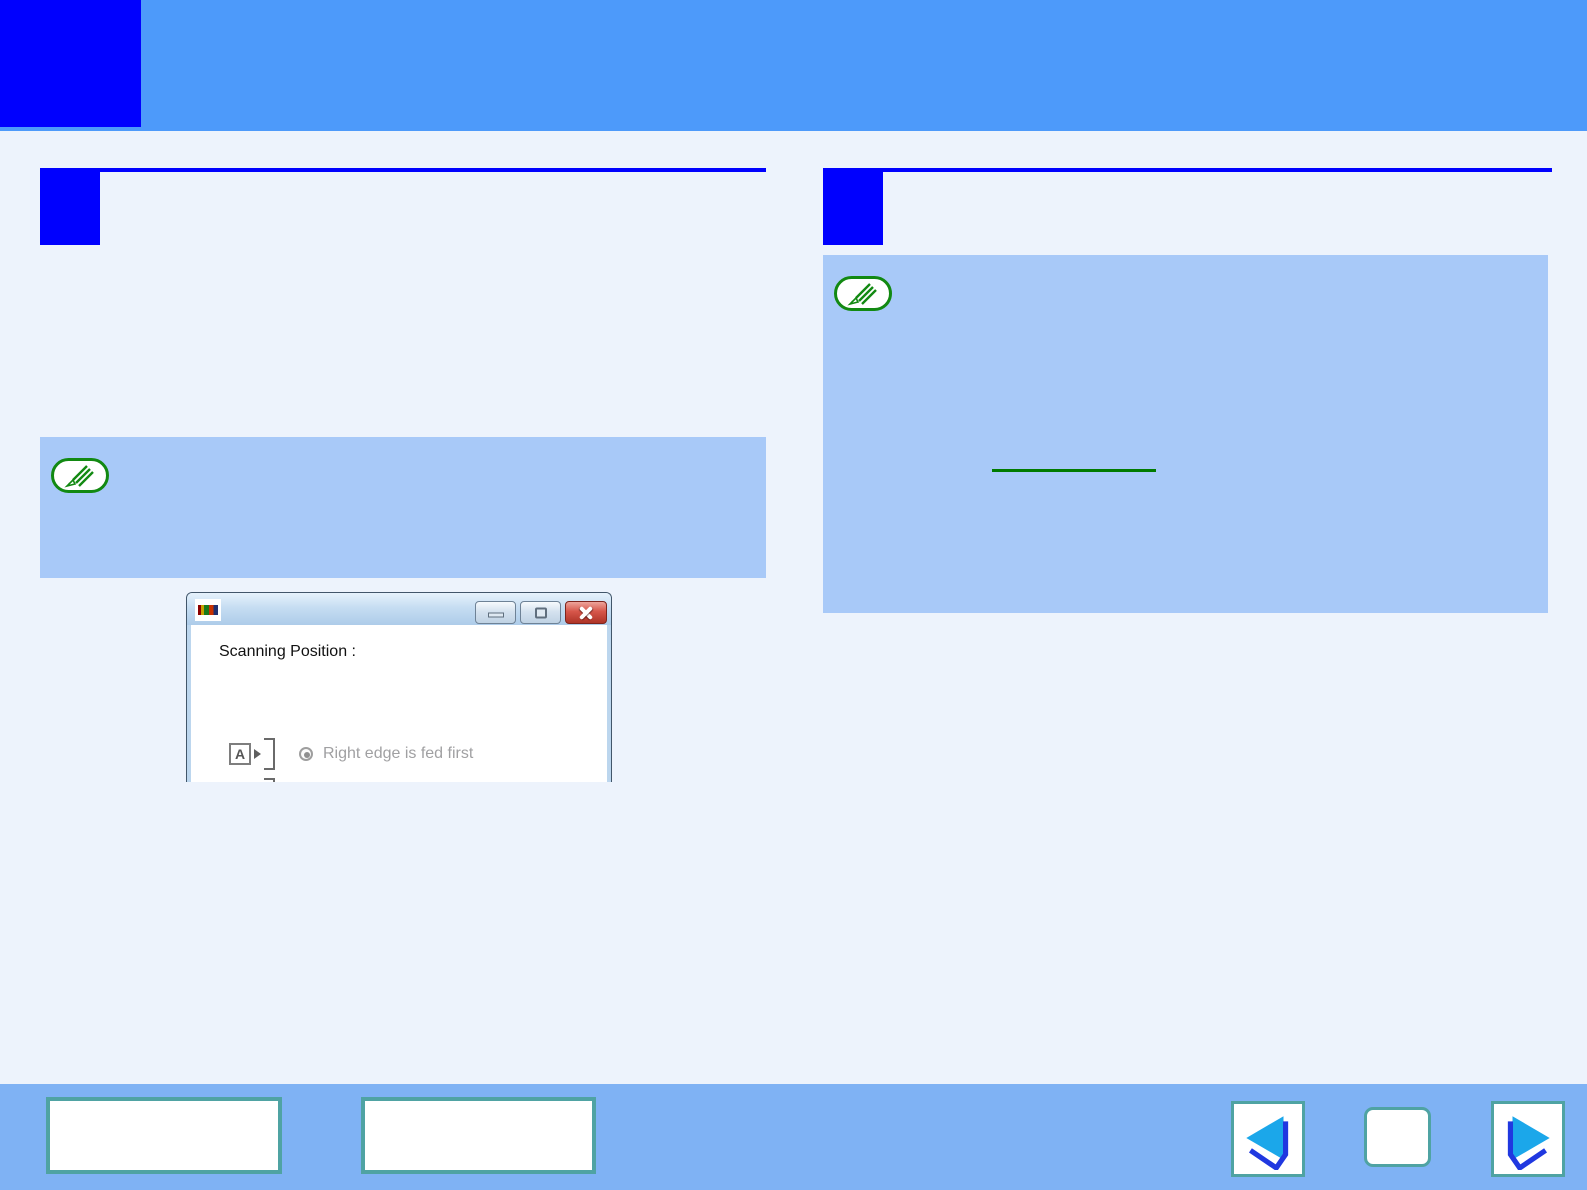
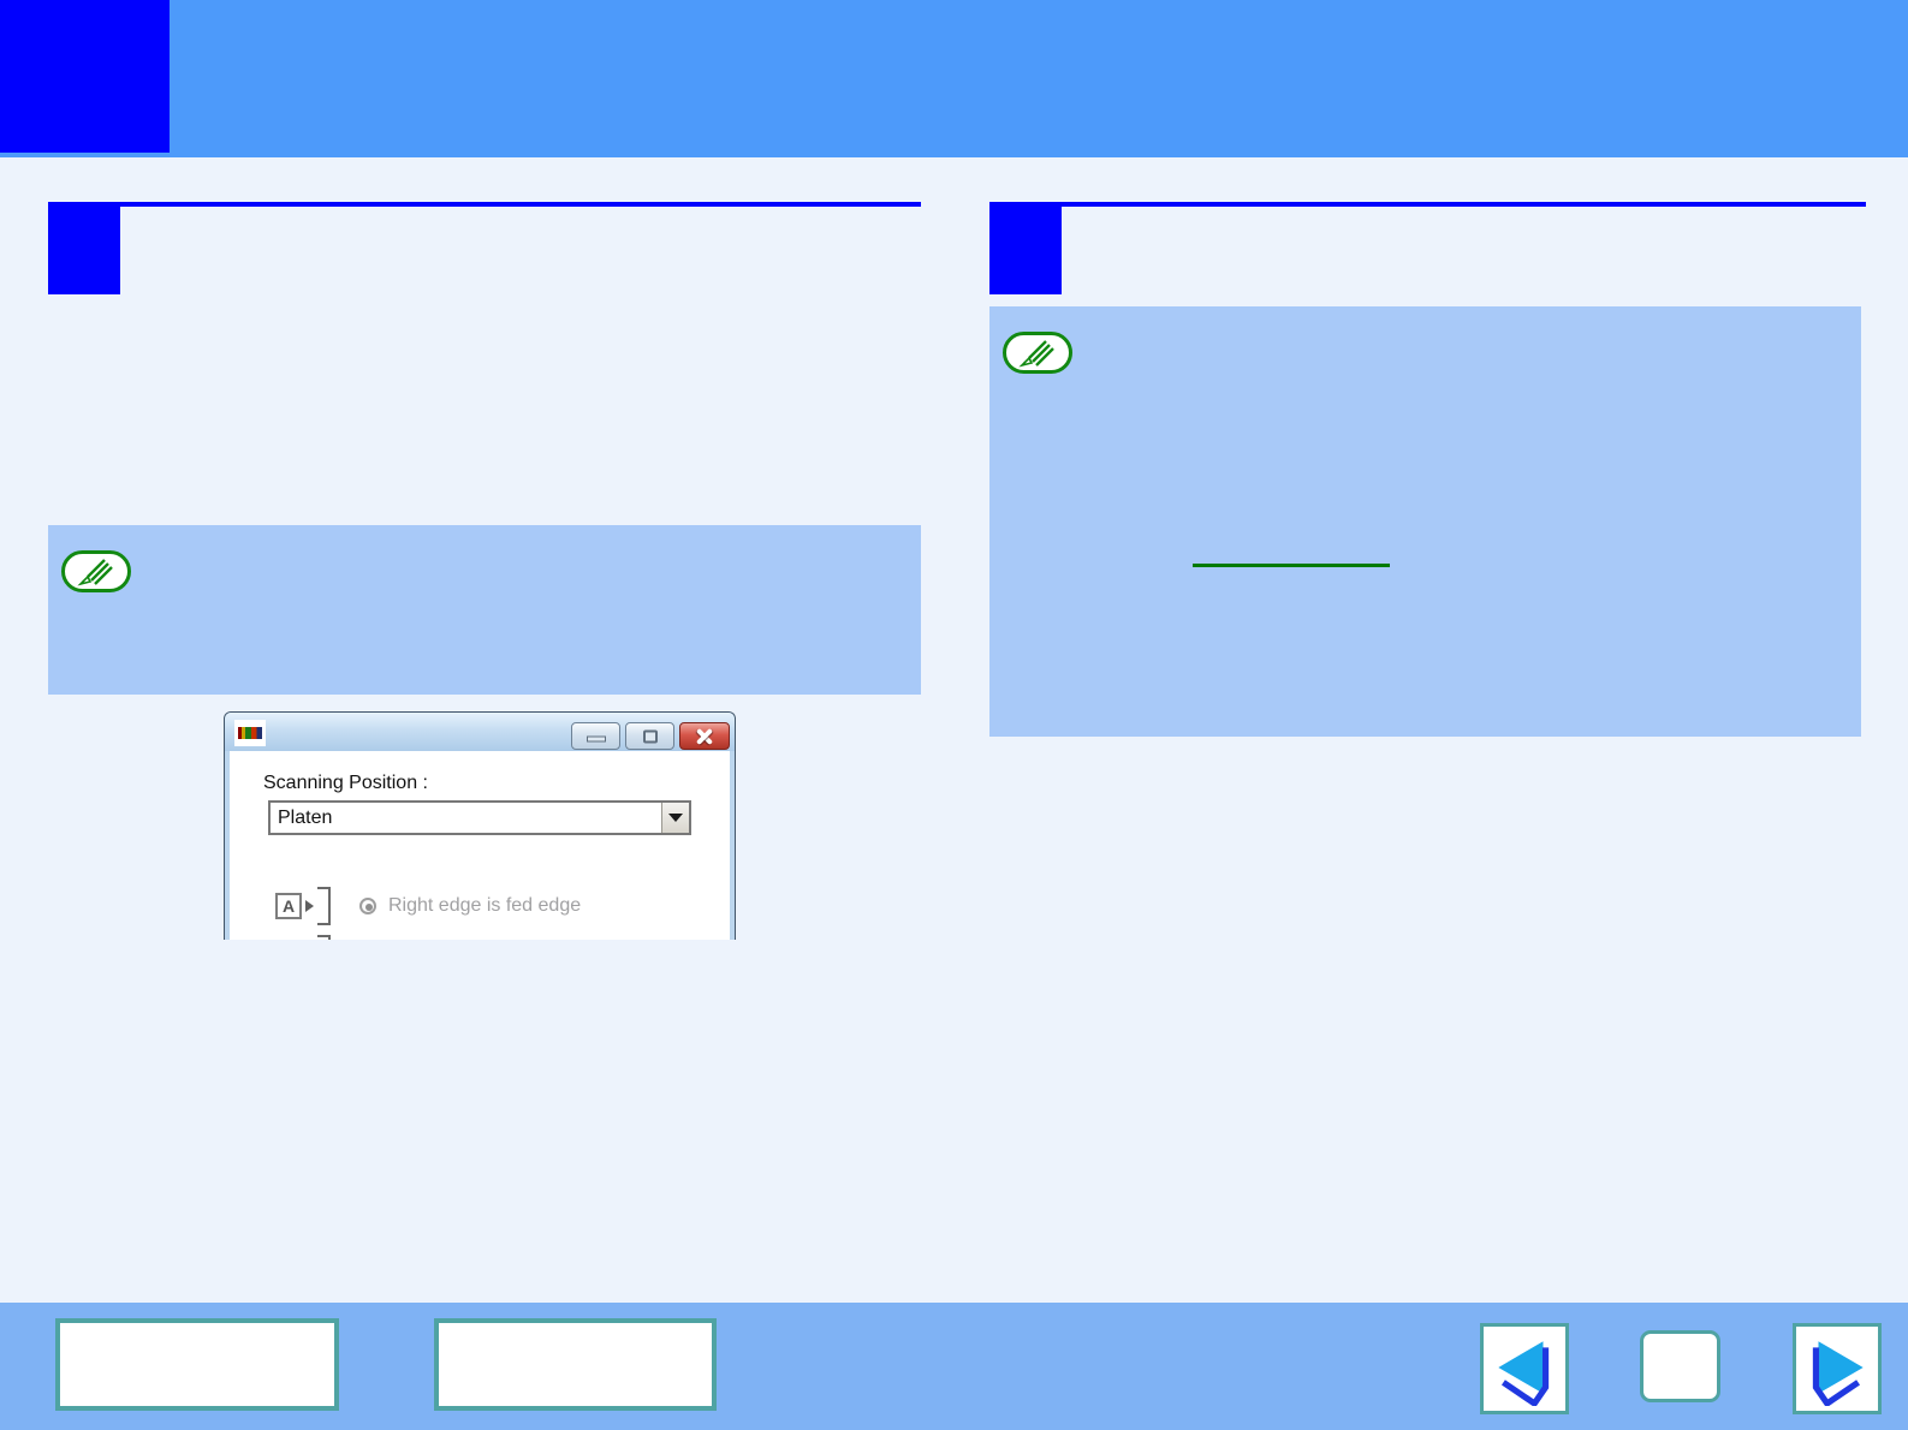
  Scanning Position :
+ Platen
  A
- Right edge is fed first
+ Right edge is fed edge
